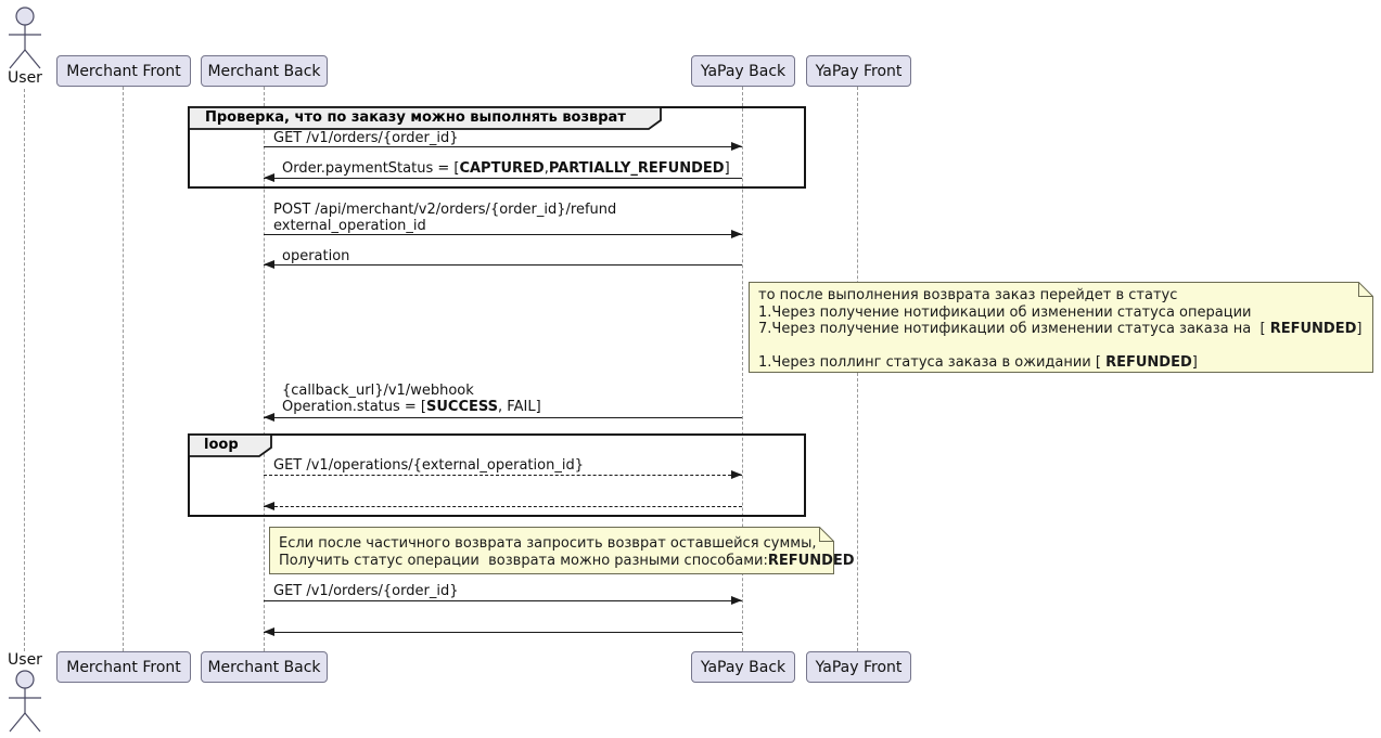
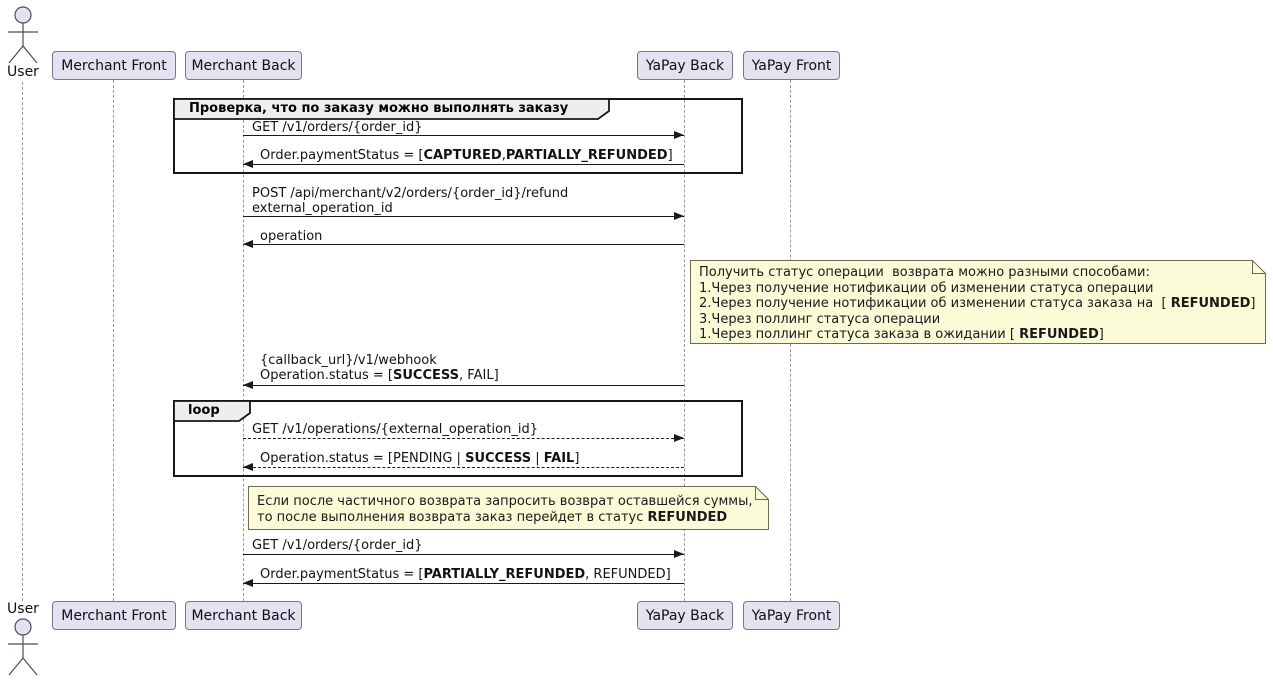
  User
  User
  Merchant Front
  Merchant Back
  YaPay Back
  YaPay Front
  Merchant Front
  Merchant Back
  YaPay Back
  YaPay Front
- Проверка, что по заказу можно выполнять возврат
+ Проверка, что по заказу можно выполнять заказу
  GET /v1/orders/{order_id}
  Order.paymentStatus = [CAPTURED,PARTIALLY_REFUNDED]
  POST /api/merchant/v2/orders/{order_id}/refund
  external_operation_id
  operation
- то после выполнения возврата заказ перейдет в статус
+ Получить статус операции возврата можно разными способами:
  1.Через получение нотификации об изменении статуса операции
- 7.Через получение нотификации об изменении статуса заказа на [ REFUNDED]
+ 2.Через получение нотификации об изменении статуса заказа на [ REFUNDED]
+ 3.Через поллинг статуса операции
  1.Через поллинг статуса заказа в ожидании [ REFUNDED]
  {callback_url}/v1/webhook
  Operation.status = [SUCCESS, FAIL]
  loop
  GET /v1/operations/{external_operation_id}
+ Operation.status = [PENDING | SUCCESS | FAIL]
  Если после частичного возврата запросить возврат оставшейся суммы,
- Получить статус операции возврата можно разными способами:REFUNDED
+ то после выполнения возврата заказ перейдет в статус REFUNDED
  GET /v1/orders/{order_id}
+ Order.paymentStatus = [PARTIALLY_REFUNDED, REFUNDED]
